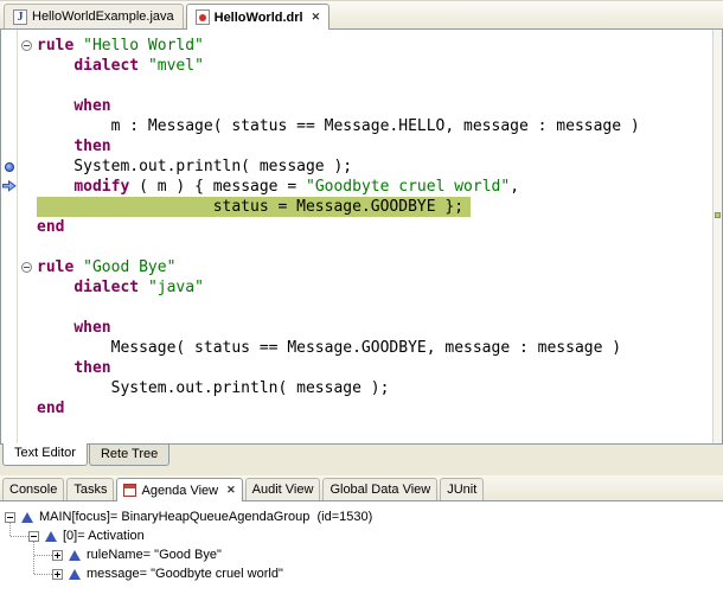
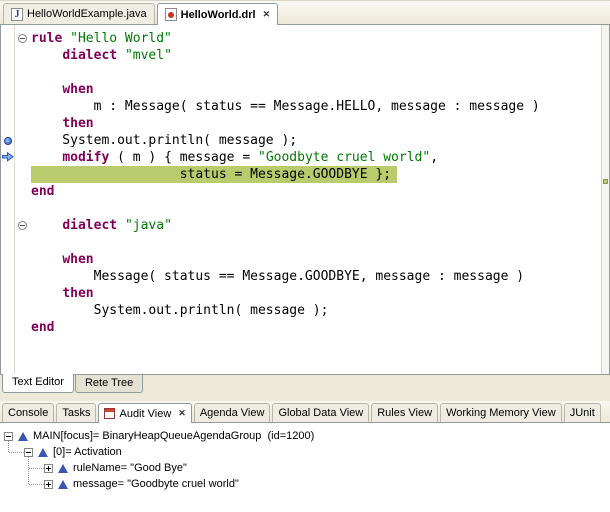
  J
  HelloWorldExample.java
  HelloWorld.drl
  ✕
  rule "Hello World"
  dialect "mvel"
  when
  m : Message( status == Message.HELLO, message : message )
  then
  System.out.println( message );
  modify ( m ) { message = "Goodbyte cruel world",
  status = Message.GOODBYE };
  end
- rule "Good Bye"
  dialect "java"
  when
  Message( status == Message.GOODBYE, message : message )
  then
  System.out.println( message );
  end
  Text Editor
  Rete Tree
  Console
  Tasks
- Agenda View
+ Audit View
  ✕
- Audit View
+ Agenda View
  Global Data View
+ Rules View
+ Working Memory View
  JUnit
- MAIN[focus]= BinaryHeapQueueAgendaGroup (id=1530)
+ MAIN[focus]= BinaryHeapQueueAgendaGroup (id=1200)
  [0]= Activation
  ruleName= "Good Bye"
  message= "Goodbyte cruel world"
